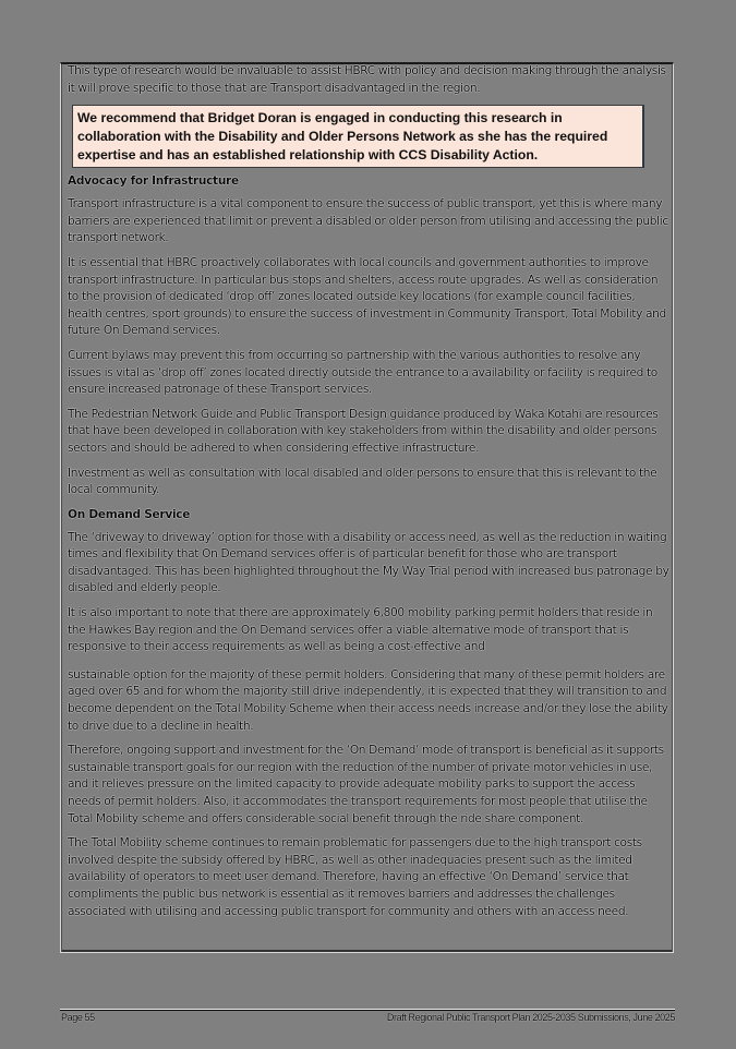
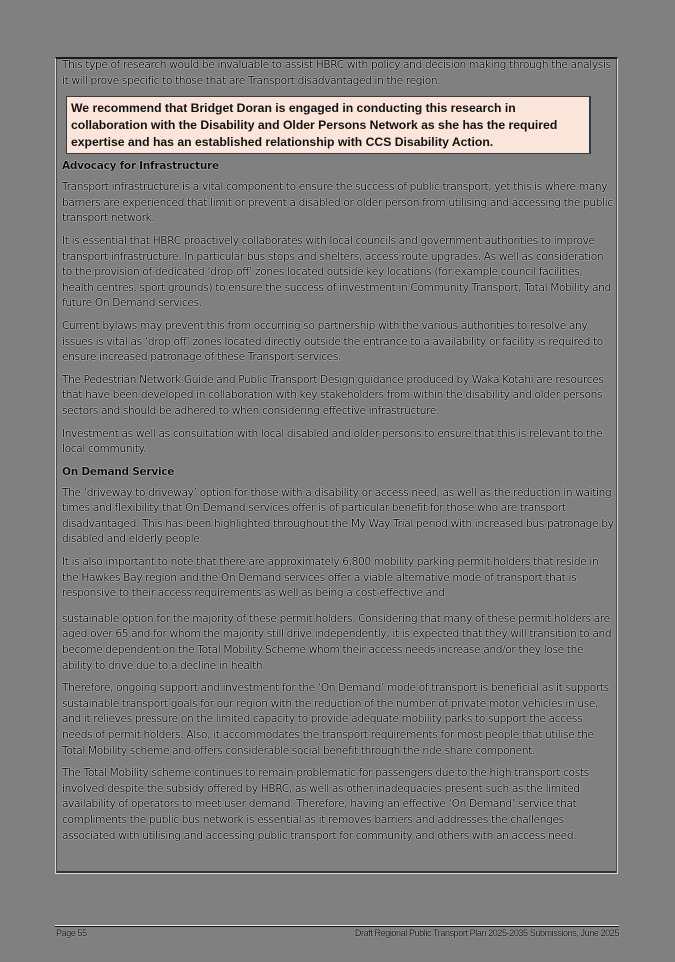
  This type of research would be invaluable to assist HBRC with policy and decision making through the analysis it will prove specific to those that are Transport disadvantaged in the region.
  We recommend that Bridget Doran is engaged in conducting this research in collaboration with the Disability and Older Persons Network as she has the required expertise and has an established relationship with CCS Disability Action.
  Advocacy for Infrastructure
  Transport infrastructure is a vital component to ensure the success of public transport, yet this is where many barriers are experienced that limit or prevent a disabled or older person from utilising and accessing the public transport network.
  It is essential that HBRC proactively collaborates with local councils and government authorities to improve transport infrastructure. In particular bus stops and shelters, access route upgrades. As well as consideration to the provision of dedicated ‘drop off’ zones located outside key locations (for example council facilities, health centres, sport grounds) to ensure the success of investment in Community Transport, Total Mobility and future On Demand services.
  Current bylaws may prevent this from occurring so partnership with the various authorities to resolve any issues is vital as ‘drop off’ zones located directly outside the entrance to a availability or facility is required to ensure increased patronage of these Transport services.
  The Pedestrian Network Guide and Public Transport Design guidance produced by Waka Kotahi are resources that have been developed in collaboration with key stakeholders from within the disability and older persons sectors and should be adhered to when considering effective infrastructure.
  Investment as well as consultation with local disabled and older persons to ensure that this is relevant to the local community.
  On Demand Service
  The ‘driveway to driveway’ option for those with a disability or access need, as well as the reduction in waiting times and flexibility that On Demand services offer is of particular benefit for those who are transport disadvantaged. This has been highlighted throughout the My Way Trial period with increased bus patronage by disabled and elderly people.
  It is also important to note that there are approximately 6,800 mobility parking permit holders that reside in the Hawkes Bay region and the On Demand services offer a viable alternative mode of transport that is responsive to their access requirements as well as being a cost-effective and
- sustainable option for the majority of these permit holders. Considering that many of these permit holders are aged over 65 and for whom the majority still drive independently, it is expected that they will transition to and become dependent on the Total Mobility Scheme when their access needs increase and/or they lose the ability to drive due to a decline in health.
+ sustainable option for the majority of these permit holders. Considering that many of these permit holders are aged over 65 and for whom the majority still drive independently, it is expected that they will transition to and become dependent on the Total Mobility Scheme whom their access needs increase and/or they lose the ability to drive due to a decline in health.
  Therefore, ongoing support and investment for the ‘On Demand’ mode of transport is beneficial as it supports sustainable transport goals for our region with the reduction of the number of private motor vehicles in use, and it relieves pressure on the limited capacity to provide adequate mobility parks to support the access needs of permit holders. Also, it accommodates the transport requirements for most people that utilise the Total Mobility scheme and offers considerable social benefit through the ride share component.
  The Total Mobility scheme continues to remain problematic for passengers due to the high transport costs involved despite the subsidy offered by HBRC, as well as other inadequacies present such as the limited availability of operators to meet user demand. Therefore, having an effective ‘On Demand’ service that compliments the public bus network is essential as it removes barriers and addresses the challenges associated with utilising and accessing public transport for community and others with an access need.
  Page 55
  Draft Regional Public Transport Plan 2025-2035 Submissions, June 2025
